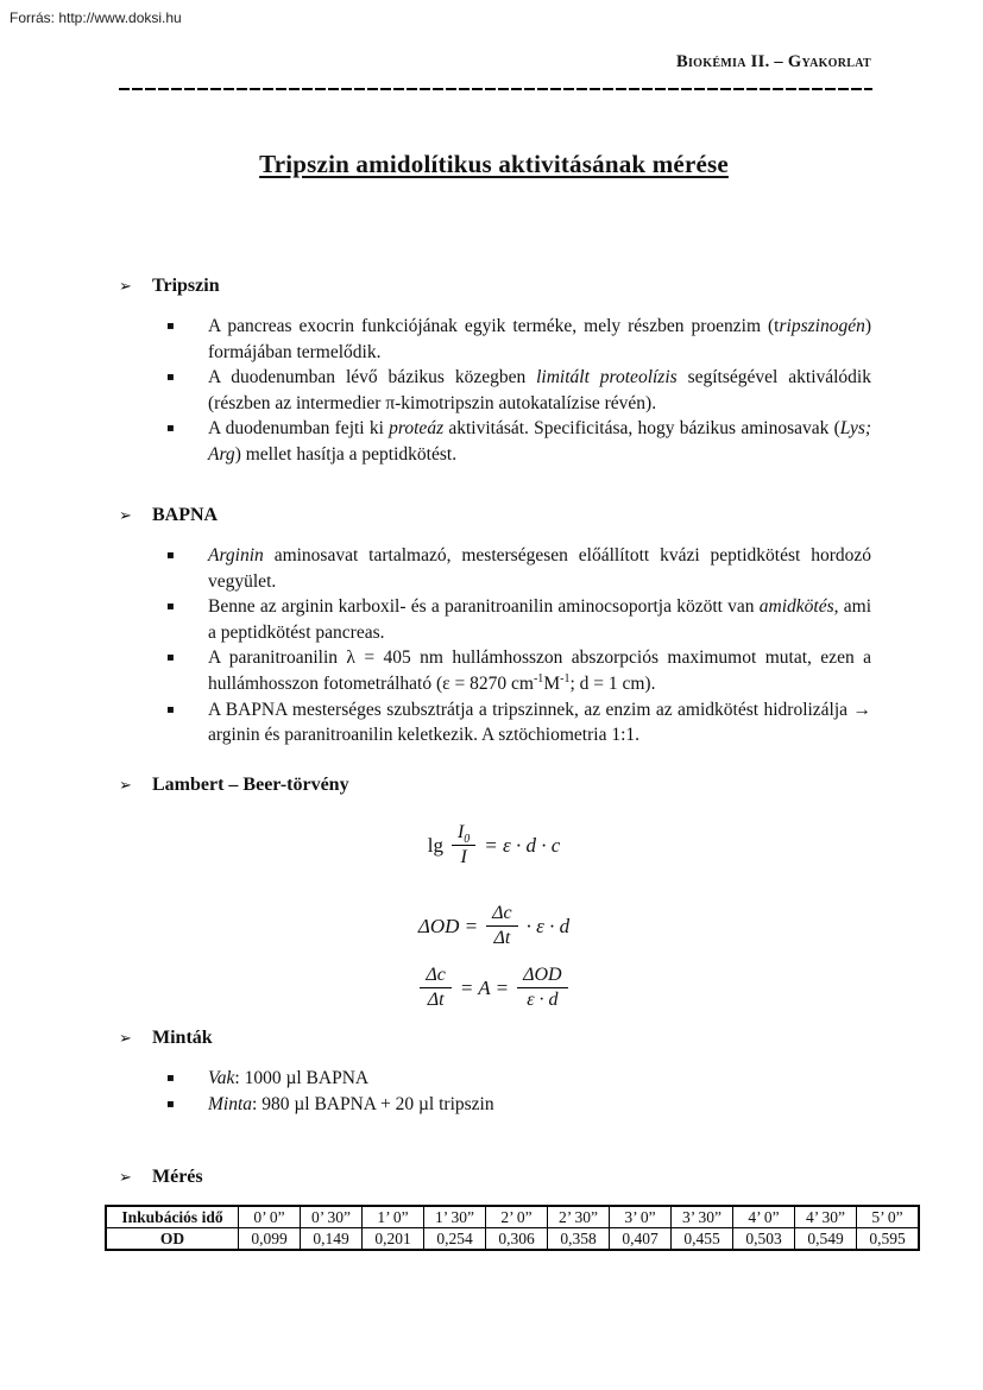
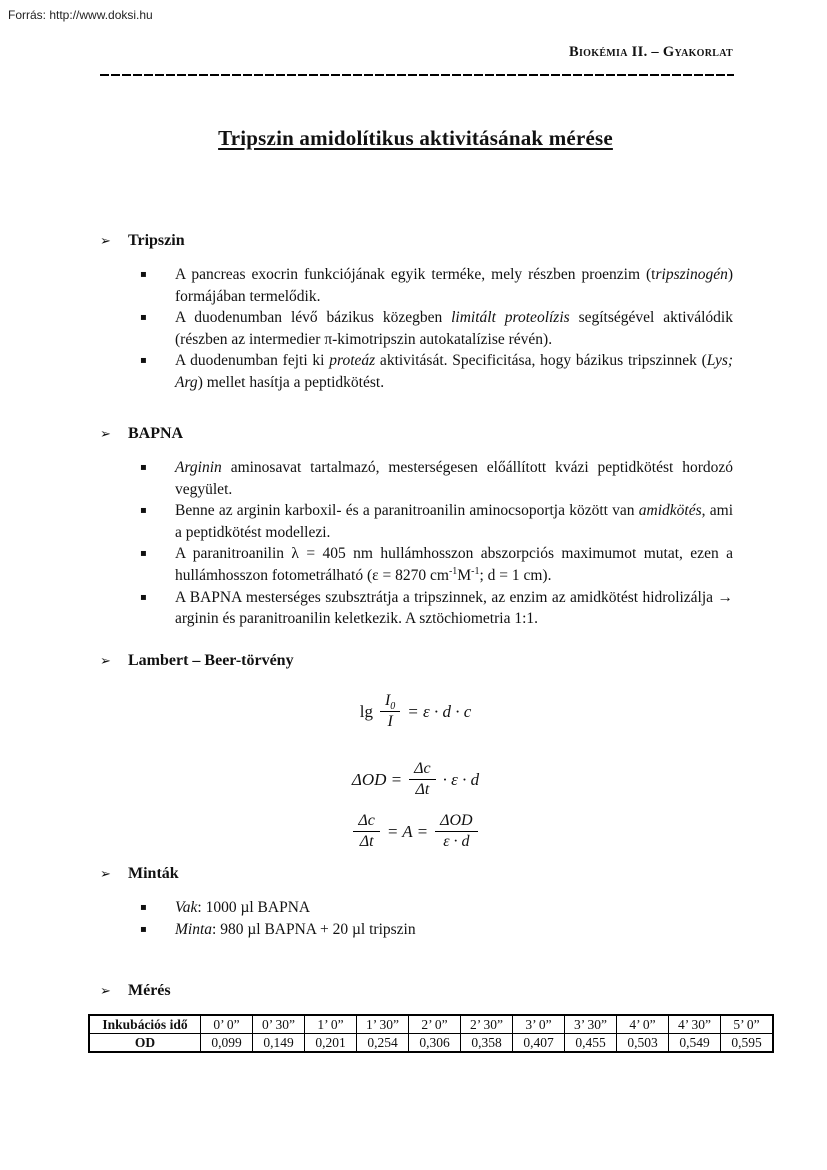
  Forrás: http://www.doksi.hu
  Biokémia II. – Gyakorlat
  Tripszin amidolítikus aktivitásának mérése
  ➢ Tripszin
  ▪
  A pancreas exocrin funkciójának egyik terméke, mely részben proenzim (tripszinogén) formájában termelődik.
  ▪
  A duodenumban lévő bázikus közegben limitált proteolízis segítségével aktiválódik (részben az intermedier π-kimotripszin autokatalízise révén).
  ▪
- A duodenumban fejti ki proteáz aktivitását. Specificitása, hogy bázikus aminosavak (Lys; Arg) mellet hasítja a peptidkötést.
+ A duodenumban fejti ki proteáz aktivitását. Specificitása, hogy bázikus tripszinnek (Lys; Arg) mellet hasítja a peptidkötést.
  ➢ BAPNA
  ▪
  Arginin aminosavat tartalmazó, mesterségesen előállított kvázi peptidkötést hordozó vegyület.
  ▪
- Benne az arginin karboxil- és a paranitroanilin aminocsoportja között van amidkötés, ami a peptidkötést pancreas.
+ Benne az arginin karboxil- és a paranitroanilin aminocsoportja között van amidkötés, ami a peptidkötést modellezi.
  ▪
  A paranitroanilin λ = 405 nm hullámhosszon abszorpciós maximumot mutat, ezen a hullámhosszon fotometrálható (ε = 8270 cm-1M-1; d = 1 cm).
  ▪
  A BAPNA mesterséges szubsztrátja a tripszinnek, az enzim az amidkötést hidrolizálja → arginin és paranitroanilin keletkezik. A sztöchiometria 1:1.
  ➢ Lambert – Beer-törvény
  lg
  I0
  I
  = ε · d · c
  ΔOD =
  Δc
  Δt
  · ε · d
  Δc
  Δt
  = A =
  ΔOD
  ε · d
  ➢ Minták
  ▪
  Vak: 1000 µl BAPNA
  ▪
  Minta: 980 µl BAPNA + 20 µl tripszin
  ➢ Mérés
  Inkubációs idő	0’ 0”	0’ 30”	1’ 0”	1’ 30”	2’ 0”	2’ 30”	3’ 0”	3’ 30”	4’ 0”	4’ 30”	5’ 0”
  OD	0,099	0,149	0,201	0,254	0,306	0,358	0,407	0,455	0,503	0,549	0,595
